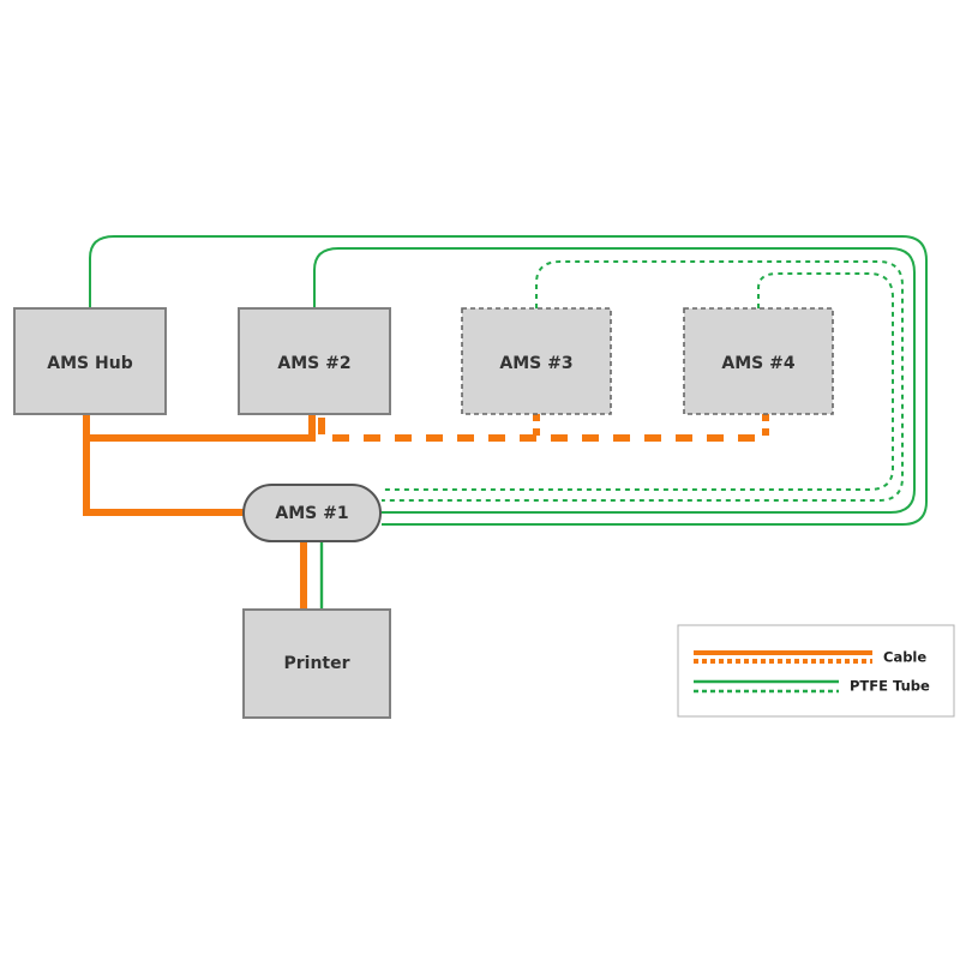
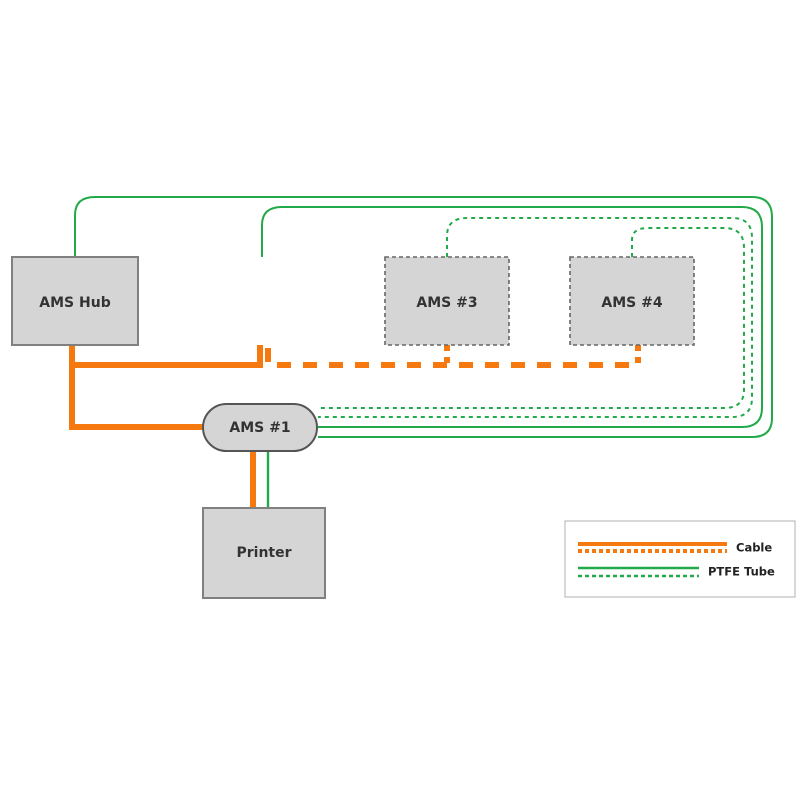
  AMS Hub
- AMS #2
  AMS #3
  AMS #4
  AMS #1
  Printer
  Cable
  PTFE Tube
